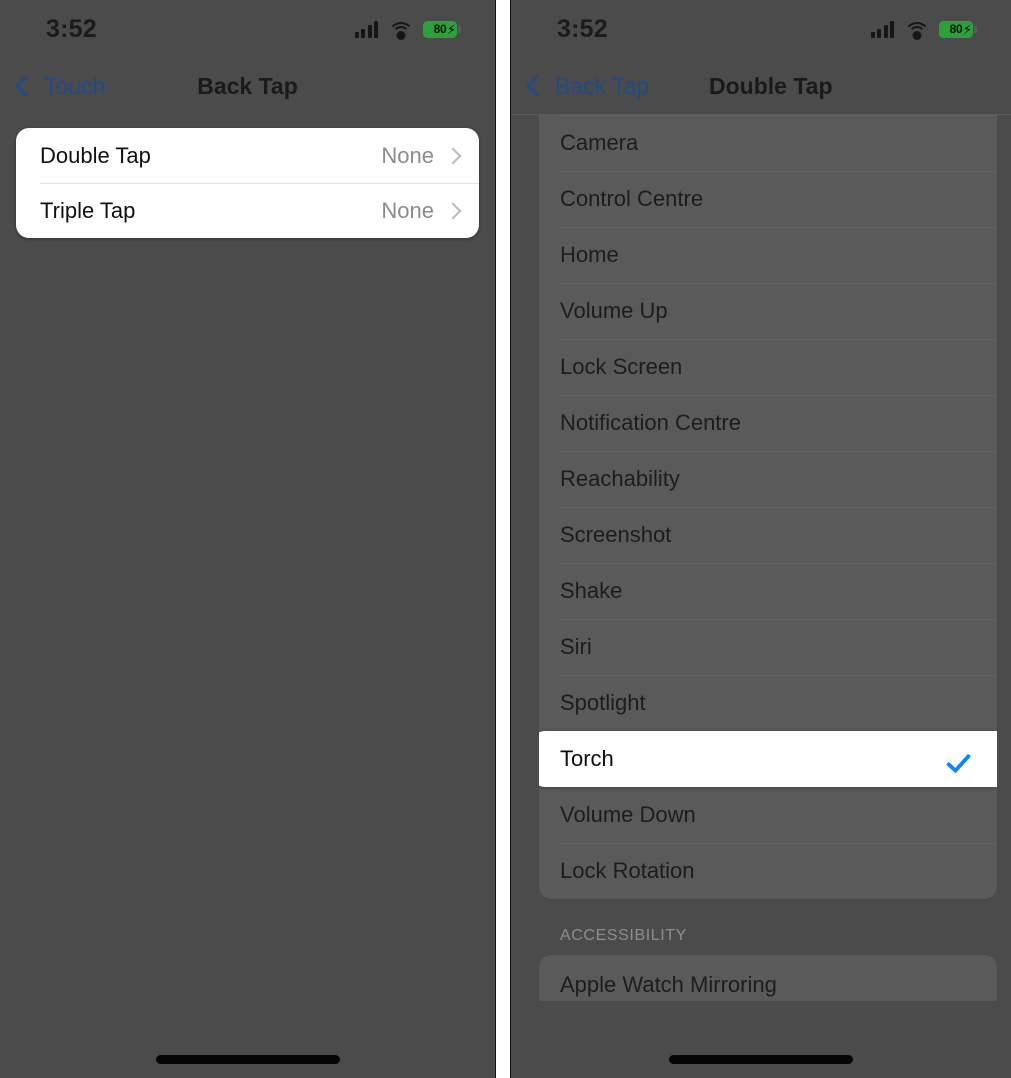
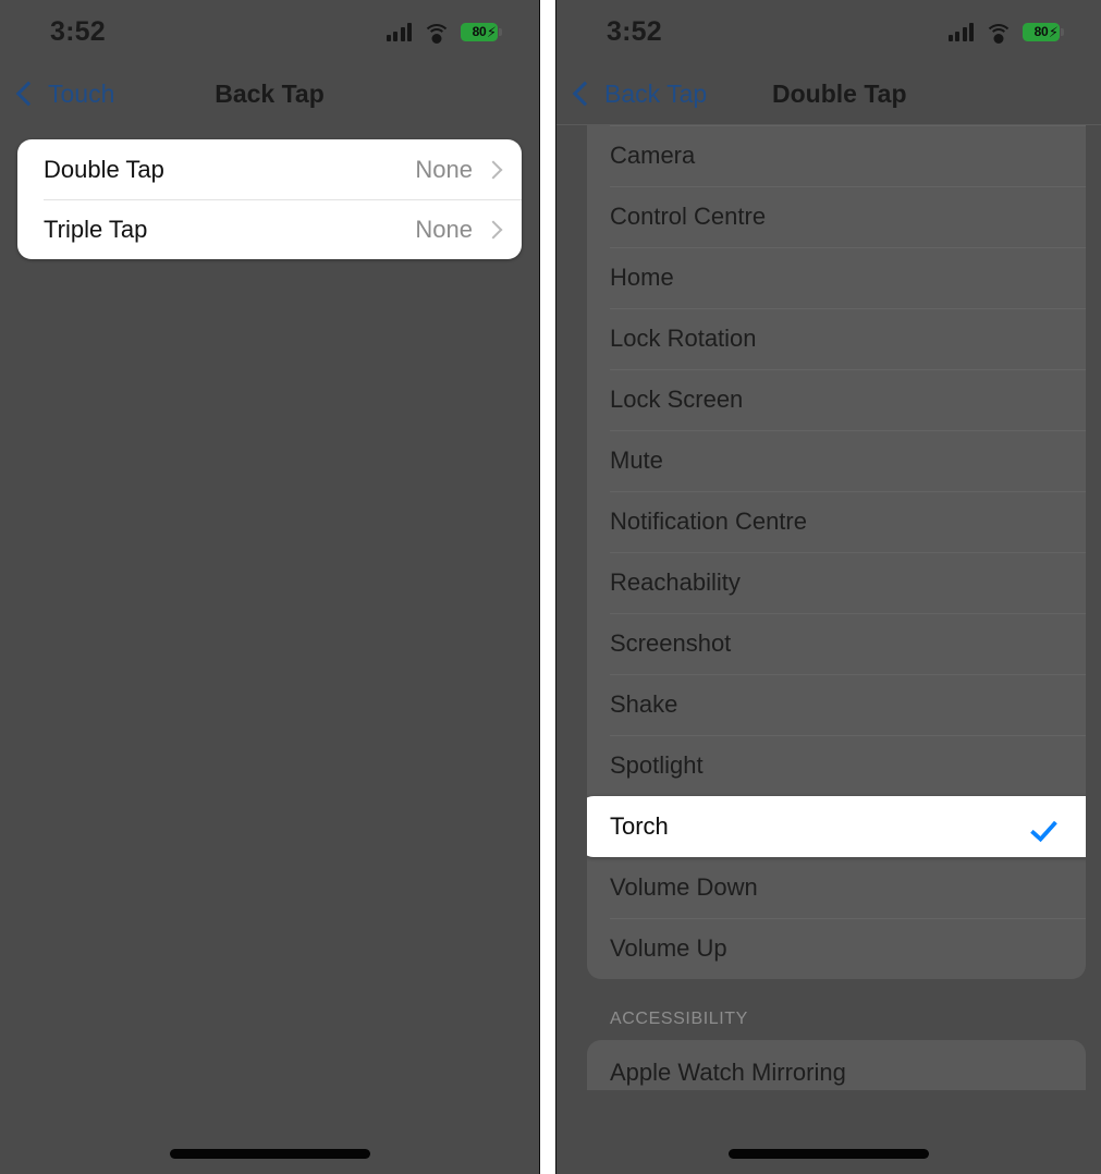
  3:52
  80
  ⚡
  Touch
  Back Tap
  Double Tap
  None
  Triple Tap
  None
  3:52
  80
  ⚡
  Back Tap
  Double Tap
  Camera
  Control Centre
  Home
- Volume Up
+ Lock Rotation
  Lock Screen
+ Mute
  Notification Centre
  Reachability
  Screenshot
  Shake
- Siri
  Spotlight
  Torch
  Volume Down
- Lock Rotation
+ Volume Up
  ACCESSIBILITY
  Apple Watch Mirroring
